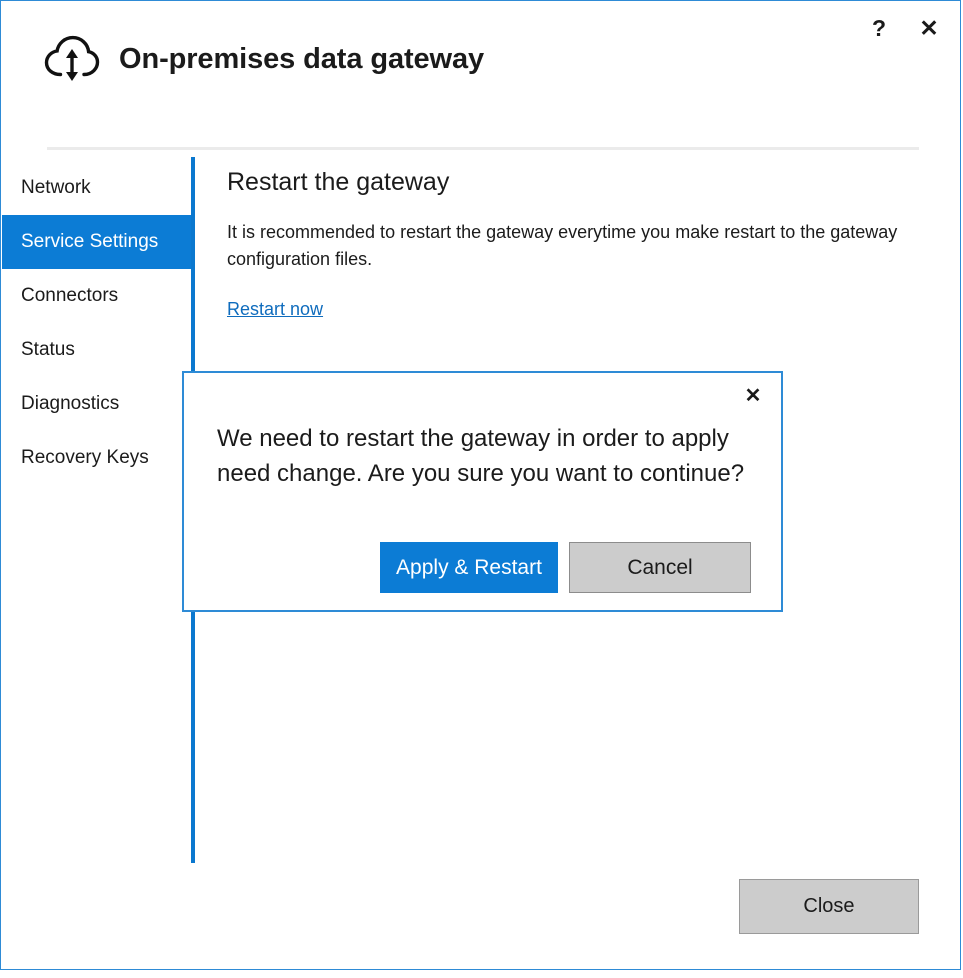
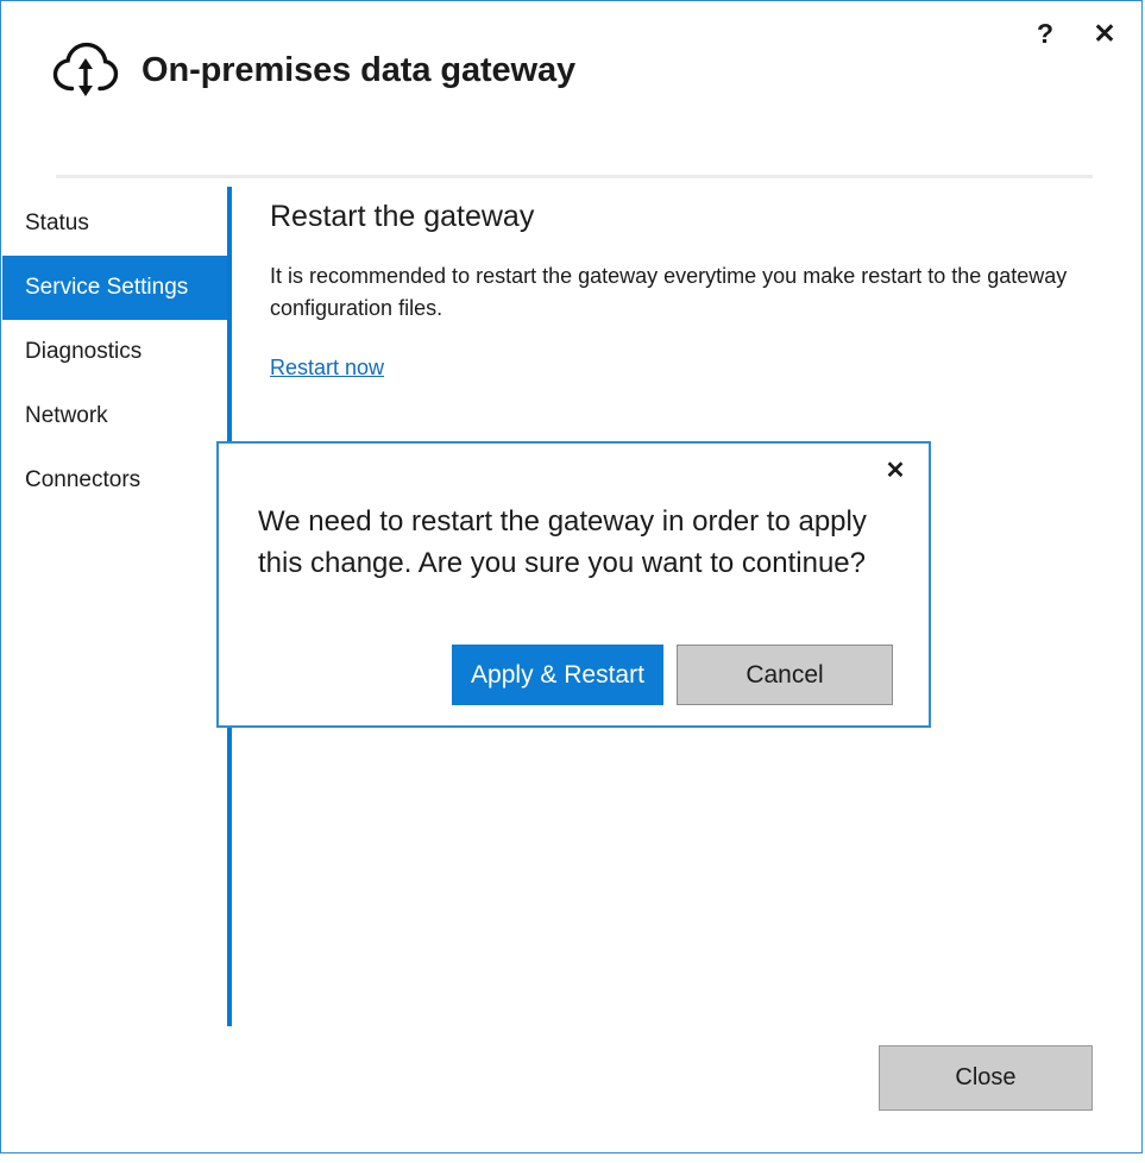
  ?
  ✕
  On-premises data gateway
- Network
+ Status
  Service Settings
- Connectors
+ Diagnostics
- Status
+ Network
- Diagnostics
+ Connectors
- Recovery Keys
  Restart the gateway
  It is recommended to restart the gateway everytime you make restart to the gateway configuration files.
  Restart now
  Close
  ✕
- We need to restart the gateway in order to apply need change. Are you sure you want to continue?
+ We need to restart the gateway in order to apply this change. Are you sure you want to continue?
  Apply & Restart
  Cancel
